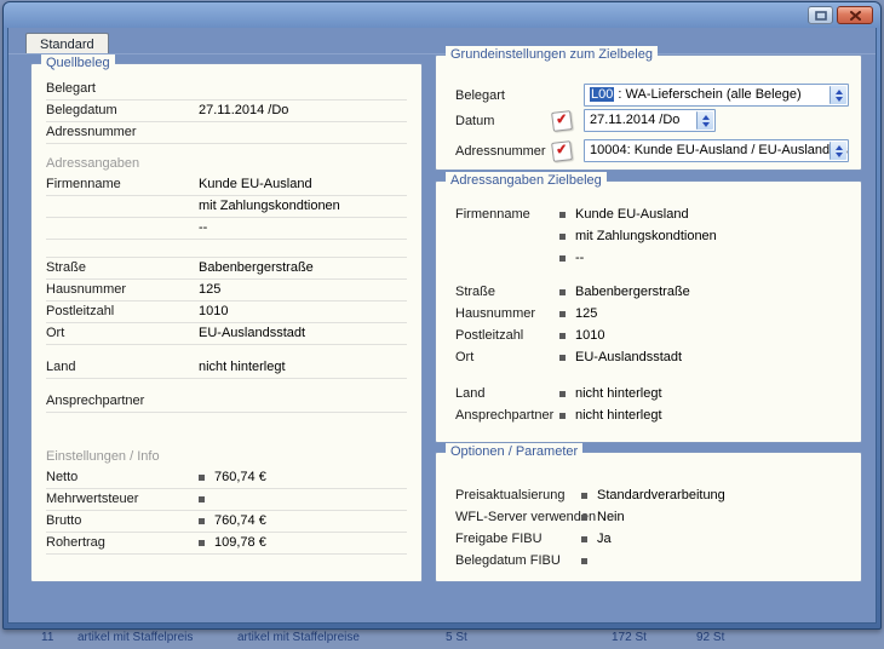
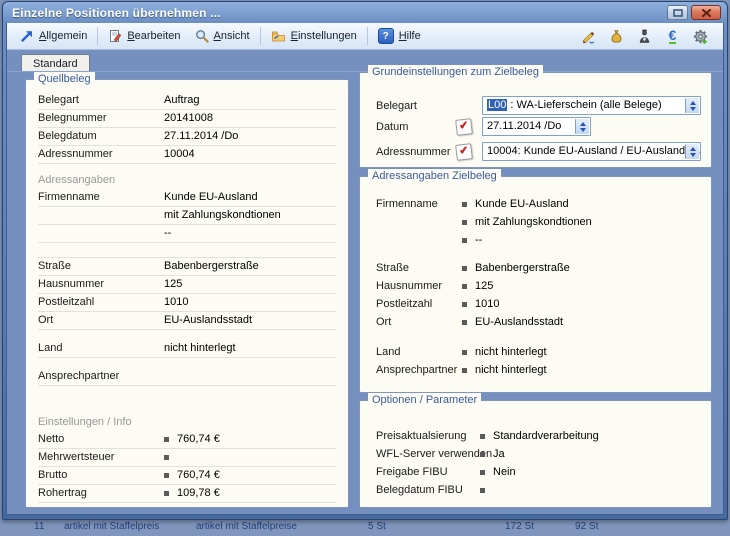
  11
  artikel mit Staffelpreis
  artikel mit Staffelpreise
  5 St
  172 St
  92 St
+ Einzelne Positionen übernehmen ...
+ Allgemein
+ Bearbeiten
+ Ansicht
+ Einstellungen
+ ?
+ Hilfe
+ €
  Standard
  Quellbeleg
  Belegart
+ Auftrag
+ Belegnummer
+ 20141008
  Belegdatum
  27.11.2014 /Do
  Adressnummer
+ 10004
  Adressangaben
  Firmenname
  Kunde EU-Ausland
  mit Zahlungskondtionen
  --
  Straße
  Babenbergerstraße
  Hausnummer
  125
  Postleitzahl
  1010
  Ort
  EU-Auslandsstadt
  Land
  nicht hinterlegt
  Ansprechpartner
  Einstellungen / Info
  Netto
  760,74 €
  Mehrwertsteuer
  Brutto
  760,74 €
  Rohertrag
  109,78 €
  Grundeinstellungen zum Zielbeleg
  Belegart
  L00 : WA-Lieferschein (alle Belege)
  Datum
  27.11.2014 /Do
  Adressnummer
  10004: Kunde EU-Ausland / EU-Ausland
  Adressangaben Zielbeleg
  Firmenname
  Kunde EU-Ausland
  mit Zahlungskondtionen
  --
  Straße
  Babenbergerstraße
  Hausnummer
  125
  Postleitzahl
  1010
  Ort
  EU-Auslandsstadt
  Land
  nicht hinterlegt
  Ansprechpartner
  nicht hinterlegt
  Optionen / Parameter
  Preisaktualsierung
  Standardverarbeitung
  WFL-Server verwendn
- Nein
+ Ja
  Freigabe FIBU
- Ja
+ Nein
  Belegdatum FIBU
